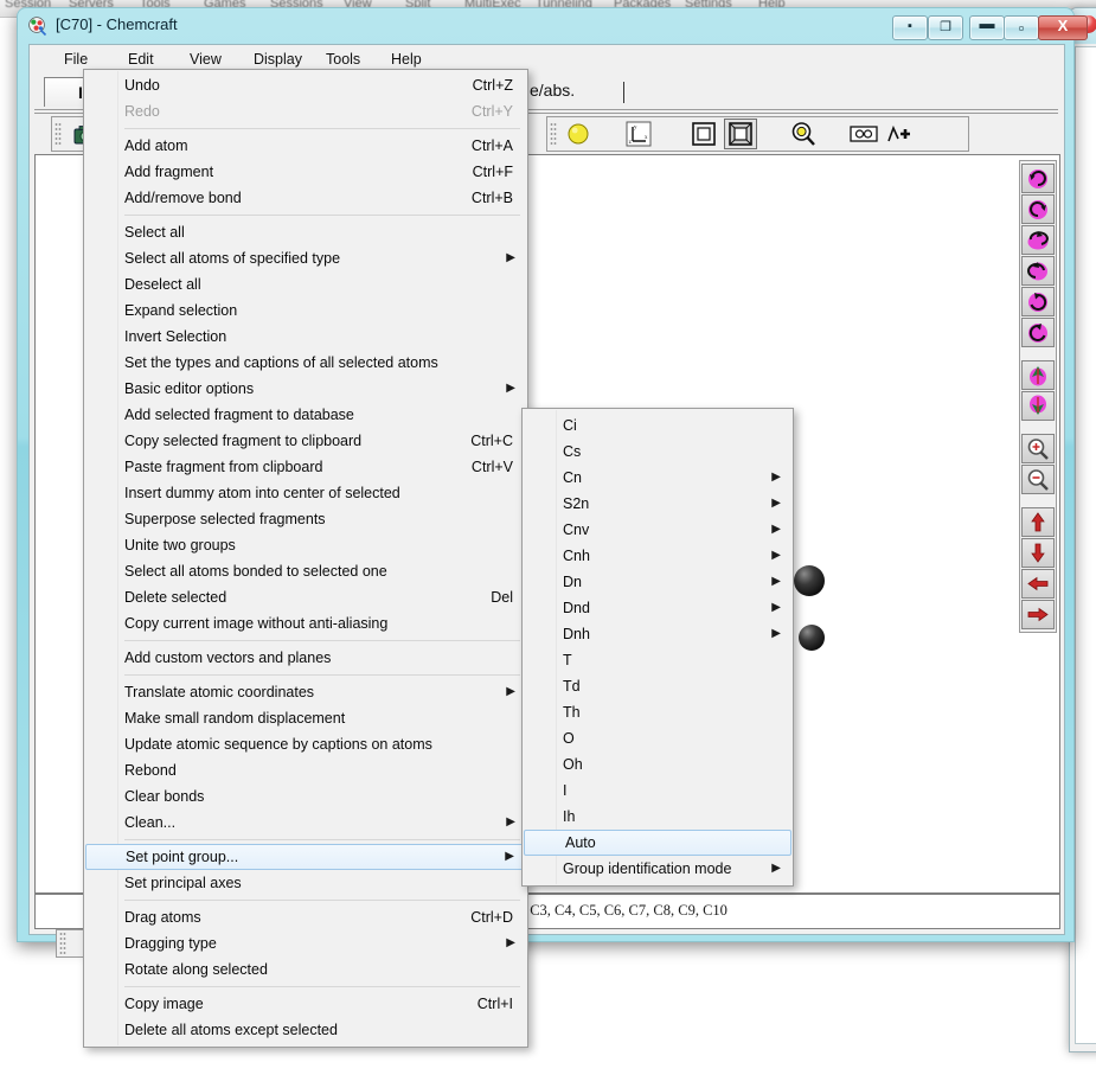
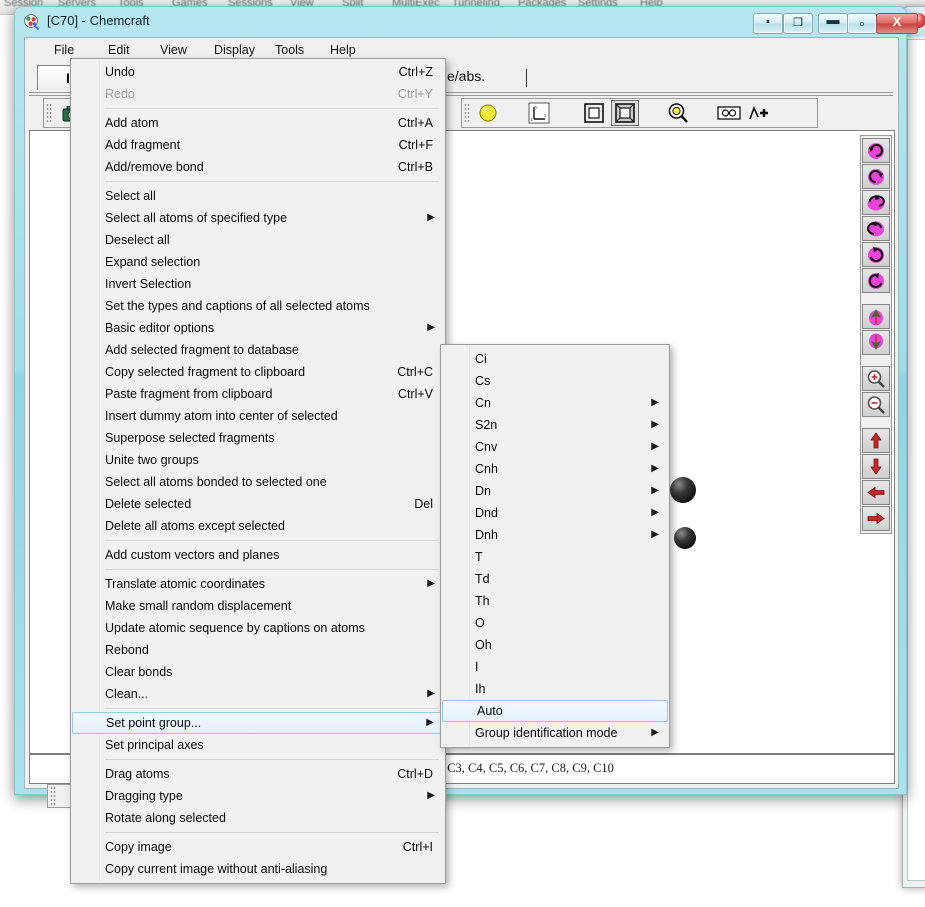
  Session
  Servers
  Tools
  Games
  Sessions
  View
  Split
  MultiExec
  Tunneling
  Packages
  Settings
  Help
  [C70] - Chemcraft
  ▪
  ❐
  ▬
  ▫
  X
  File
  Edit
  View
  Display
  Tools
  Help
  e/abs.
  Undo
  Ctrl+Z
  Redo
  Ctrl+Y
  Add atom
  Ctrl+A
  Add fragment
  Ctrl+F
  Add/remove bond
  Ctrl+B
  Select all
  Select all atoms of specified type
  ▶
  Deselect all
  Expand selection
  Invert Selection
  Set the types and captions of all selected atoms
  Basic editor options
  ▶
  Add selected fragment to database
  Copy selected fragment to clipboard
  Ctrl+C
  Paste fragment from clipboard
  Ctrl+V
  Insert dummy atom into center of selected
  Superpose selected fragments
  Unite two groups
  Select all atoms bonded to selected one
  Delete selected
  Del
- Copy current image without anti-aliasing
+ Delete all atoms except selected
  Add custom vectors and planes
  Translate atomic coordinates
  ▶
  Make small random displacement
  Update atomic sequence by captions on atoms
  Rebond
  Clear bonds
  Clean...
  ▶
  Set point group...
  ▶
  Set principal axes
  Drag atoms
  Ctrl+D
  Dragging type
  ▶
  Rotate along selected
  Copy image
  Ctrl+I
- Delete all atoms except selected
+ Copy current image without anti-aliasing
  Ci
  Cs
  Cn
  ▶
  S2n
  ▶
  Cnv
  ▶
  Cnh
  ▶
  Dn
  ▶
  Dnd
  ▶
  Dnh
  ▶
  T
  Td
  Th
  O
  Oh
  I
  Ih
  Auto
  Group identification mode
  ▶
